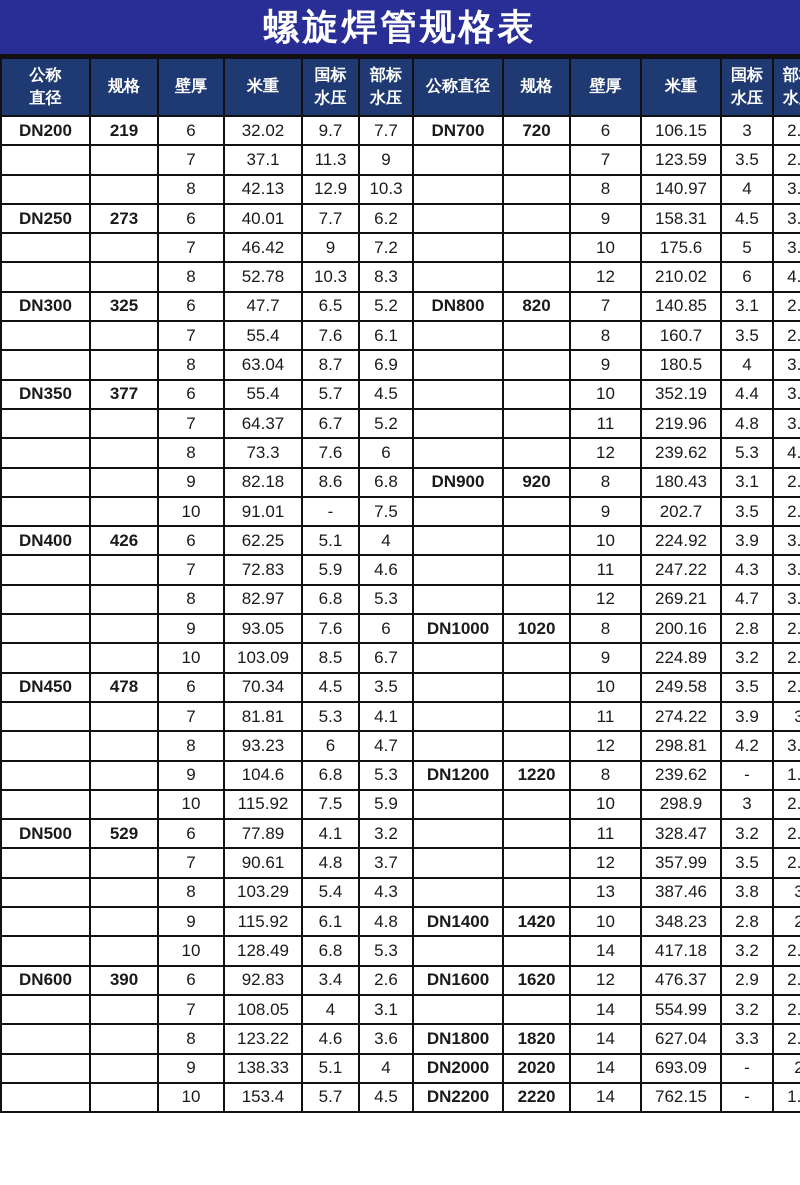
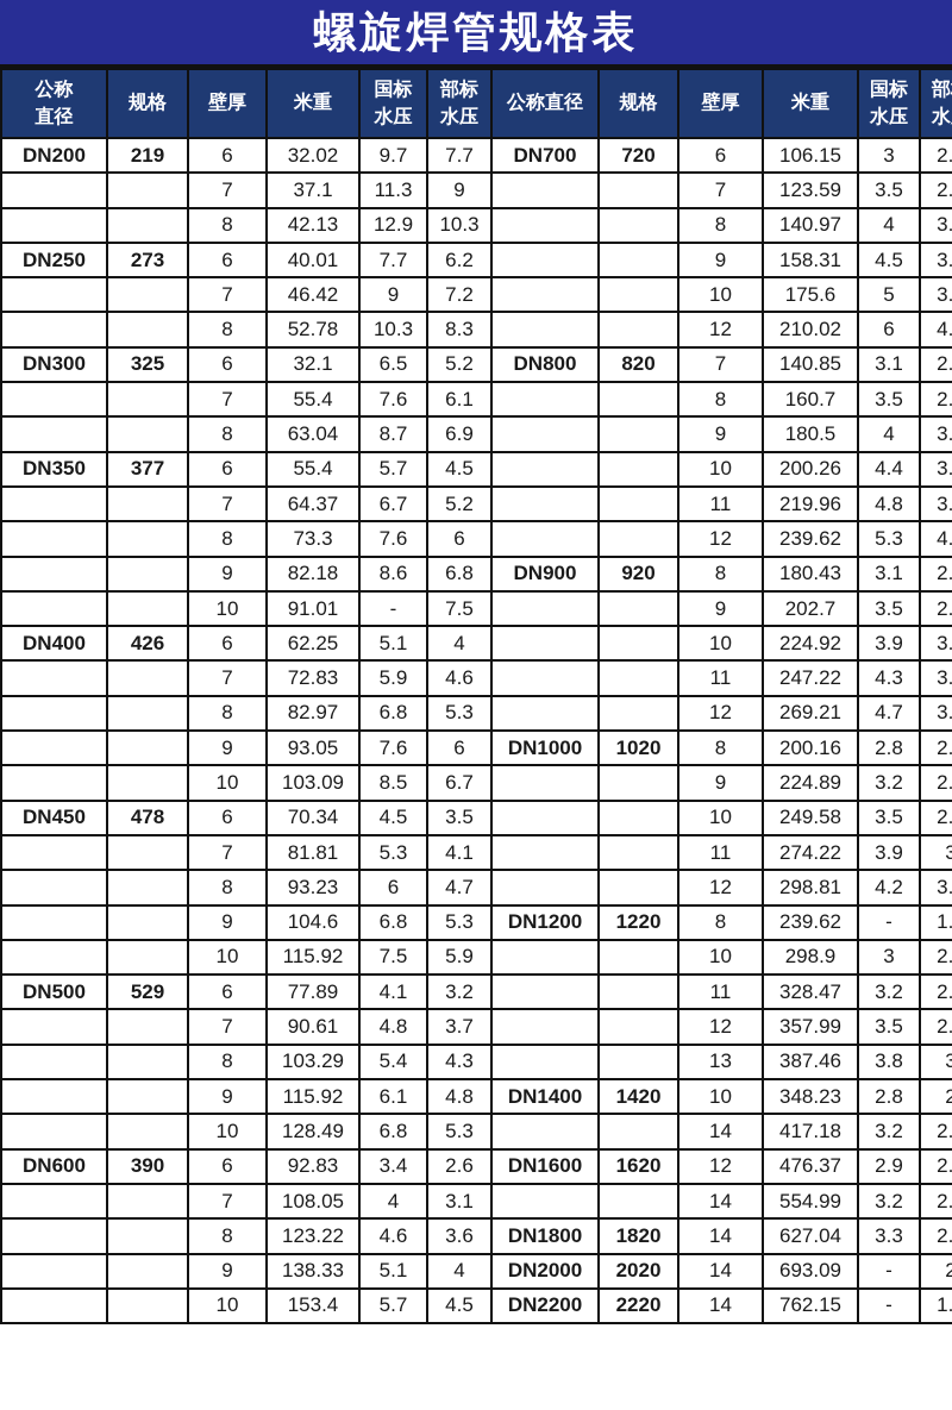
  螺旋焊管规格表
  公称 直径	规格	壁厚	米重	国标 水压	部标 水压	公称直径	规格	壁厚	米重	国标 水压	部 水
  DN200	219	6	32.02	9.7	7.7	DN700	720	6	106.15	3	2.
  		7	37.1	11.3	9			7	123.59	3.5	2.
  		8	42.13	12.9	10.3			8	140.97	4	3.
  DN250	273	6	40.01	7.7	6.2			9	158.31	4.5	3.
  		7	46.42	9	7.2			10	175.6	5	3.
  		8	52.78	10.3	8.3			12	210.02	6	4.
- DN300	325	6	47.7	6.5	5.2	DN800	820	7	140.85	3.1	2.
+ DN300	325	6	32.1	6.5	5.2	DN800	820	7	140.85	3.1	2.
  		7	55.4	7.6	6.1			8	160.7	3.5	2.
  		8	63.04	8.7	6.9			9	180.5	4	3.
- DN350	377	6	55.4	5.7	4.5			10	352.19	4.4	3.
+ DN350	377	6	55.4	5.7	4.5			10	200.26	4.4	3.
  		7	64.37	6.7	5.2			11	219.96	4.8	3.
  		8	73.3	7.6	6			12	239.62	5.3	4.
  		9	82.18	8.6	6.8	DN900	920	8	180.43	3.1	2.
  		10	91.01	-	7.5			9	202.7	3.5	2.
  DN400	426	6	62.25	5.1	4			10	224.92	3.9	3.
  		7	72.83	5.9	4.6			11	247.22	4.3	3.
  		8	82.97	6.8	5.3			12	269.21	4.7	3.
  		9	93.05	7.6	6	DN1000	1020	8	200.16	2.8	2.
  		10	103.09	8.5	6.7			9	224.89	3.2	2.
  DN450	478	6	70.34	4.5	3.5			10	249.58	3.5	2.
  		7	81.81	5.3	4.1			11	274.22	3.9	3
  		8	93.23	6	4.7			12	298.81	4.2	3.
  		9	104.6	6.8	5.3	DN1200	1220	8	239.62	-	1.
  		10	115.92	7.5	5.9			10	298.9	3	2.
  DN500	529	6	77.89	4.1	3.2			11	328.47	3.2	2.
  		7	90.61	4.8	3.7			12	357.99	3.5	2.
  		8	103.29	5.4	4.3			13	387.46	3.8	3
  		9	115.92	6.1	4.8	DN1400	1420	10	348.23	2.8	2
  		10	128.49	6.8	5.3			14	417.18	3.2	2.
  DN600	390	6	92.83	3.4	2.6	DN1600	1620	12	476.37	2.9	2.
  		7	108.05	4	3.1			14	554.99	3.2	2.
  		8	123.22	4.6	3.6	DN1800	1820	14	627.04	3.3	2.
  		9	138.33	5.1	4	DN2000	2020	14	693.09	-	2
  		10	153.4	5.7	4.5	DN2200	2220	14	762.15	-	1.
